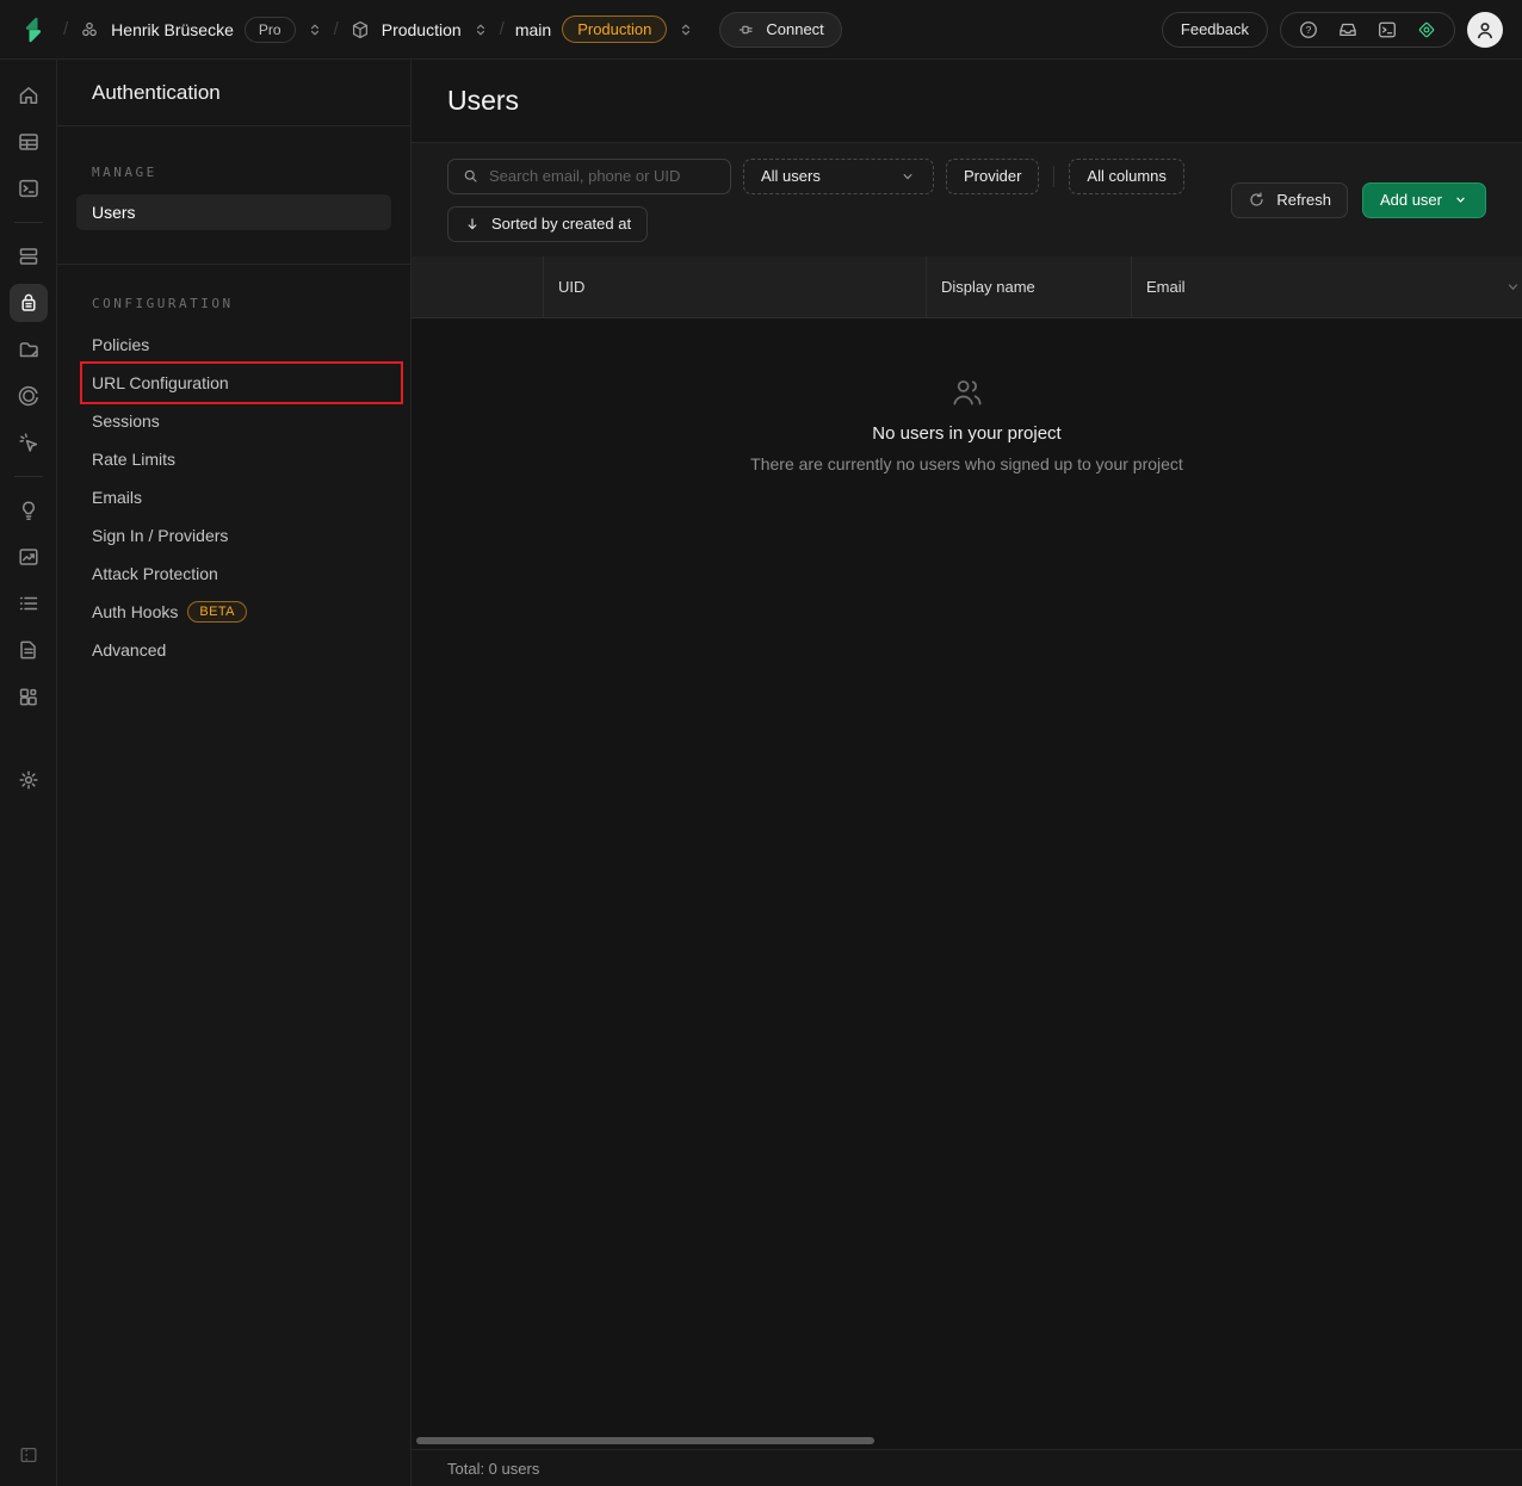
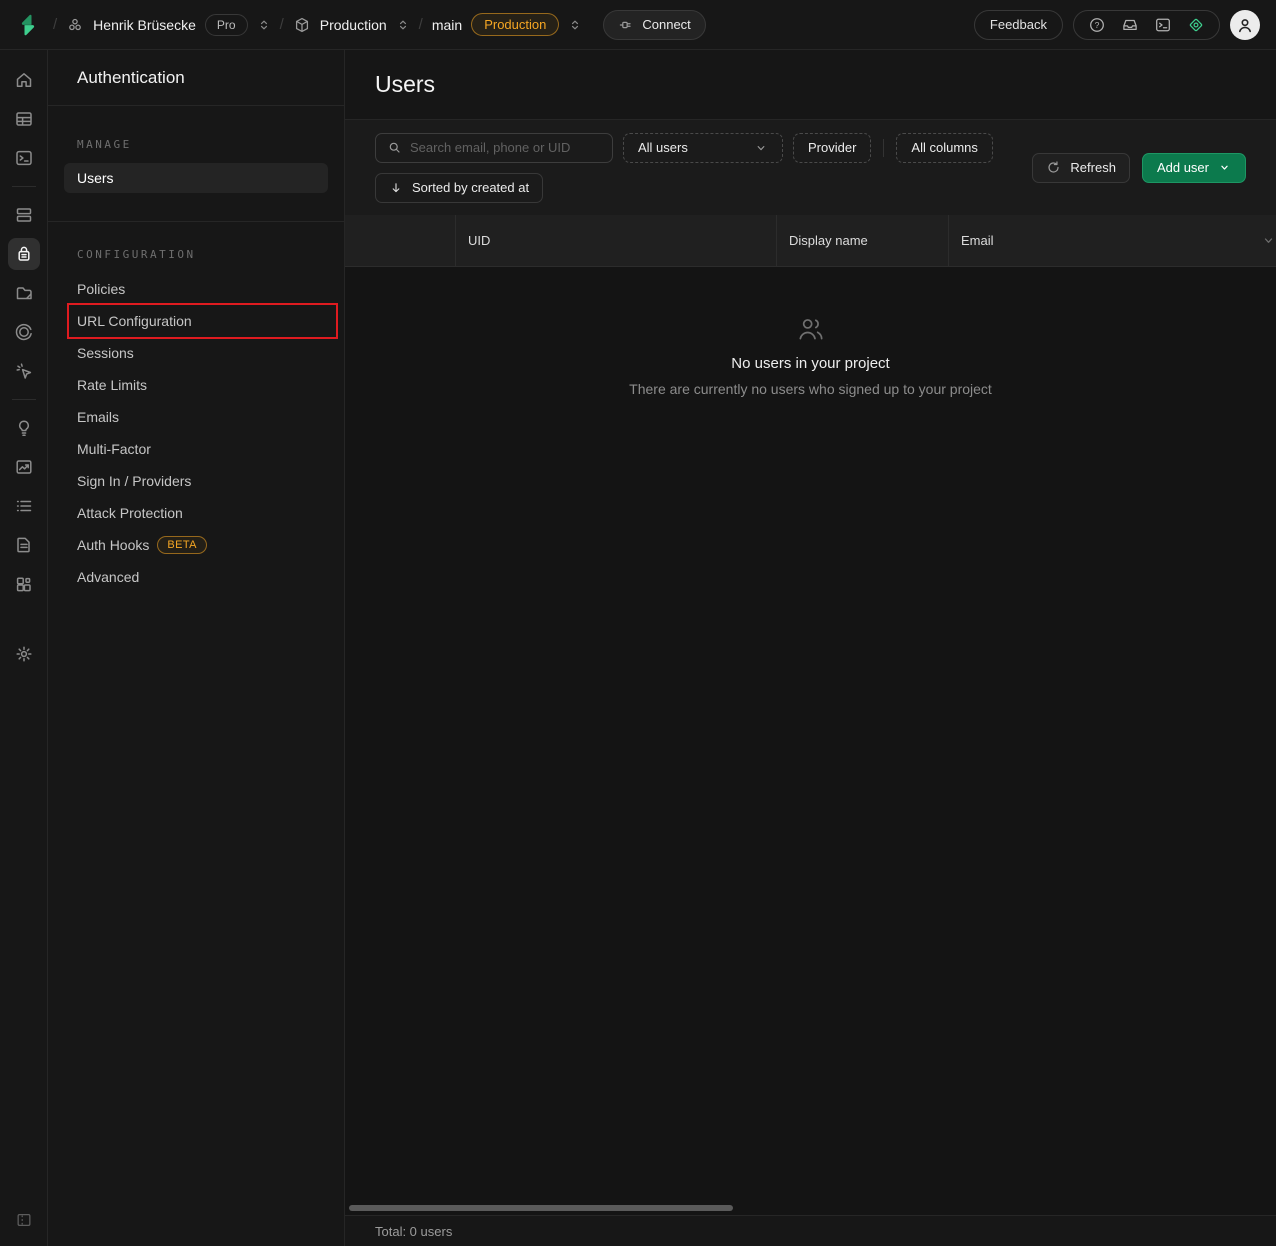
  /
  Henrik Brüsecke
  Pro
  /
  Production
  /
  main
  Production
  Connect
  Feedback
  ?
  Authentication
  MANAGE
  Users
  CONFIGURATION
  Policies
  URL Configuration
  Sessions
  Rate Limits
  Emails
+ Multi-Factor
  Sign In / Providers
  Attack Protection
  Auth Hooks
  BETA
  Advanced
  Users
  Search email, phone or UID
  All users
  Provider
  All columns
  Sorted by created at
  Refresh
  Add user
  UID
  Display name
  Email
  No users in your project
  There are currently no users who signed up to your project
  Total: 0 users
